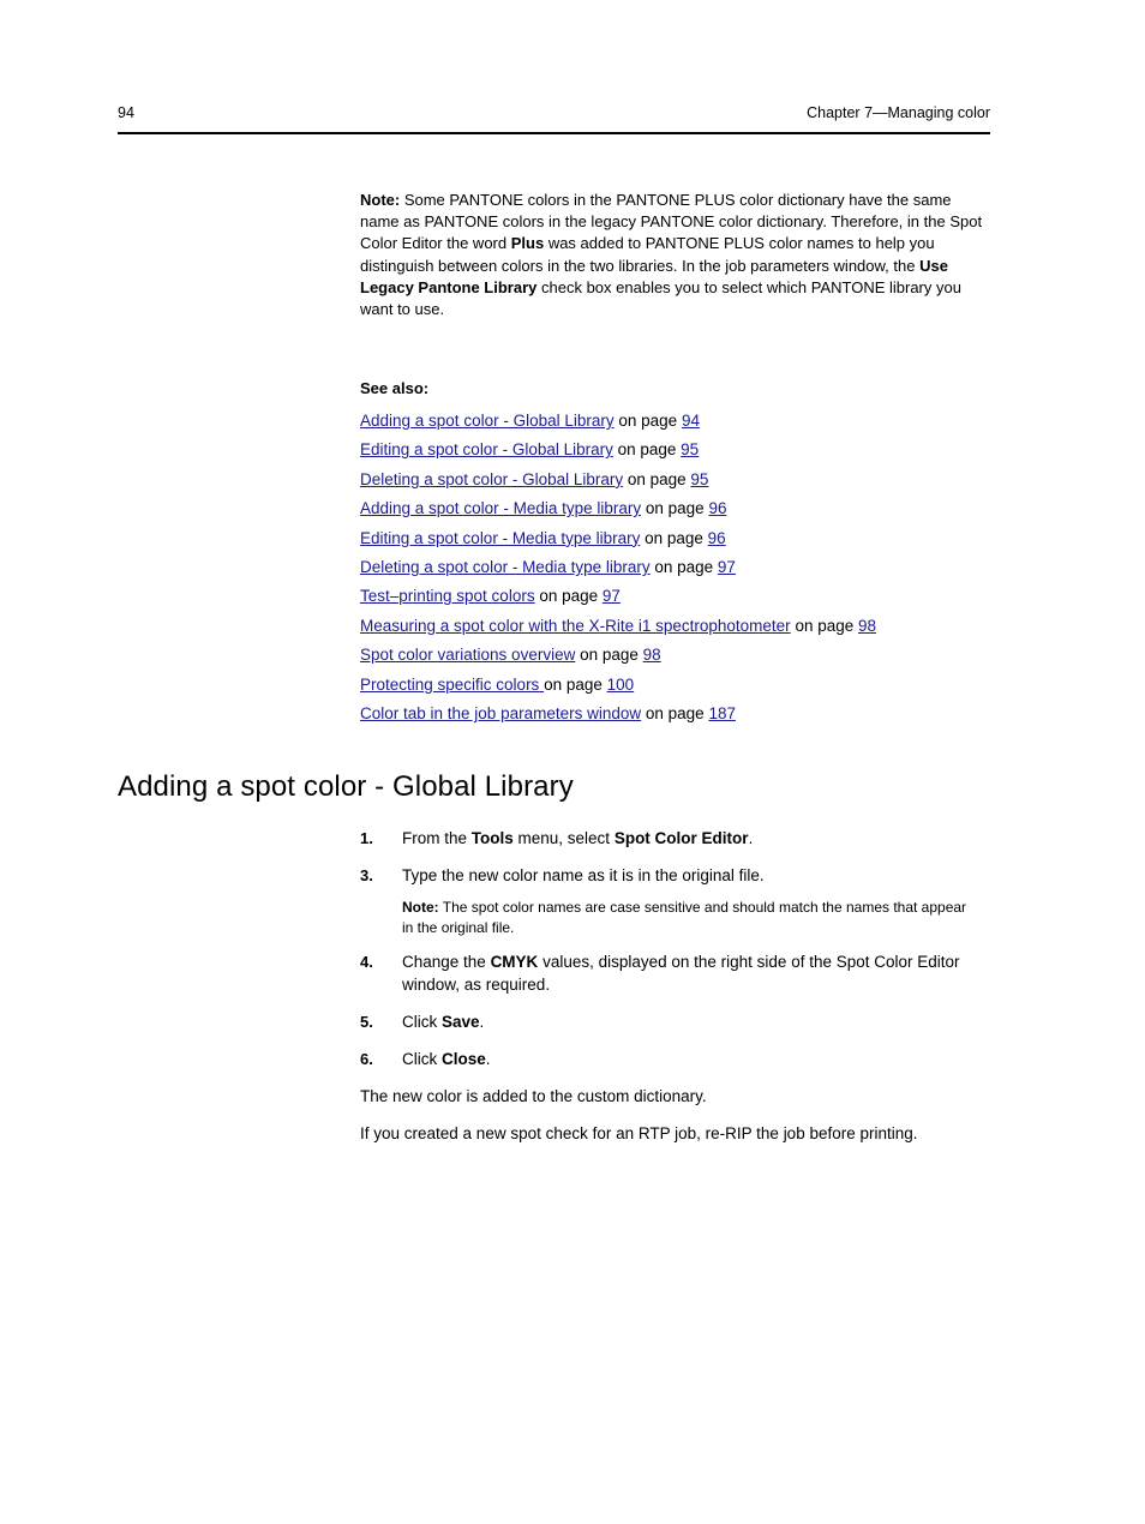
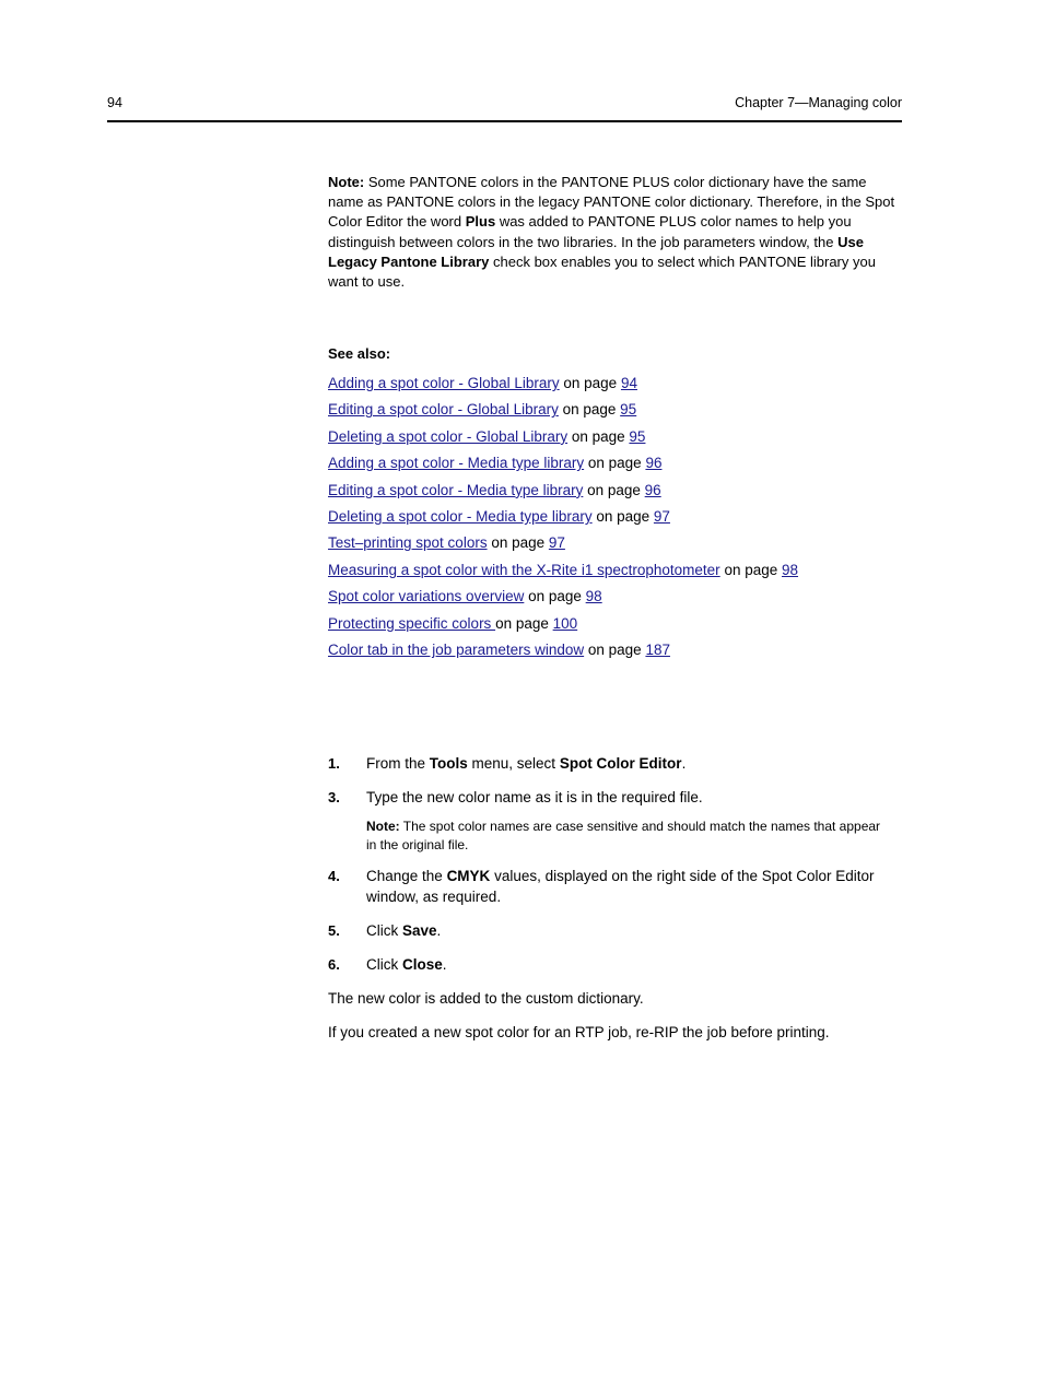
  94
  Chapter 7—Managing color
  Note: Some PANTONE colors in the PANTONE PLUS color dictionary have the same name as PANTONE colors in the legacy PANTONE color dictionary. Therefore, in the Spot Color Editor the word Plus was added to PANTONE PLUS color names to help you distinguish between colors in the two libraries. In the job parameters window, the Use Legacy Pantone Library check box enables you to select which PANTONE library you want to use.
  See also:
  Adding a spot color - Global Library on page 94
  Editing a spot color - Global Library on page 95
  Deleting a spot color - Global Library on page 95
  Adding a spot color - Media type library on page 96
  Editing a spot color - Media type library on page 96
  Deleting a spot color - Media type library on page 97
  Test–printing spot colors on page 97
  Measuring a spot color with the X-Rite i1 spectrophotometer on page 98
  Spot color variations overview on page 98
  Protecting specific colors on page 100
  Color tab in the job parameters window on page 187
- Adding a spot color - Global Library
  1.
  From the Tools menu, select Spot Color Editor.
  3.
- Type the new color name as it is in the original file.
+ Type the new color name as it is in the required file.
  Note: The spot color names are case sensitive and should match the names that appear in the original file.
  4.
  Change the CMYK values, displayed on the right side of the Spot Color Editor window, as required.
  5.
  Click Save.
  6.
  Click Close.
  The new color is added to the custom dictionary.
- If you created a new spot check for an RTP job, re-RIP the job before printing.
+ If you created a new spot color for an RTP job, re-RIP the job before printing.
